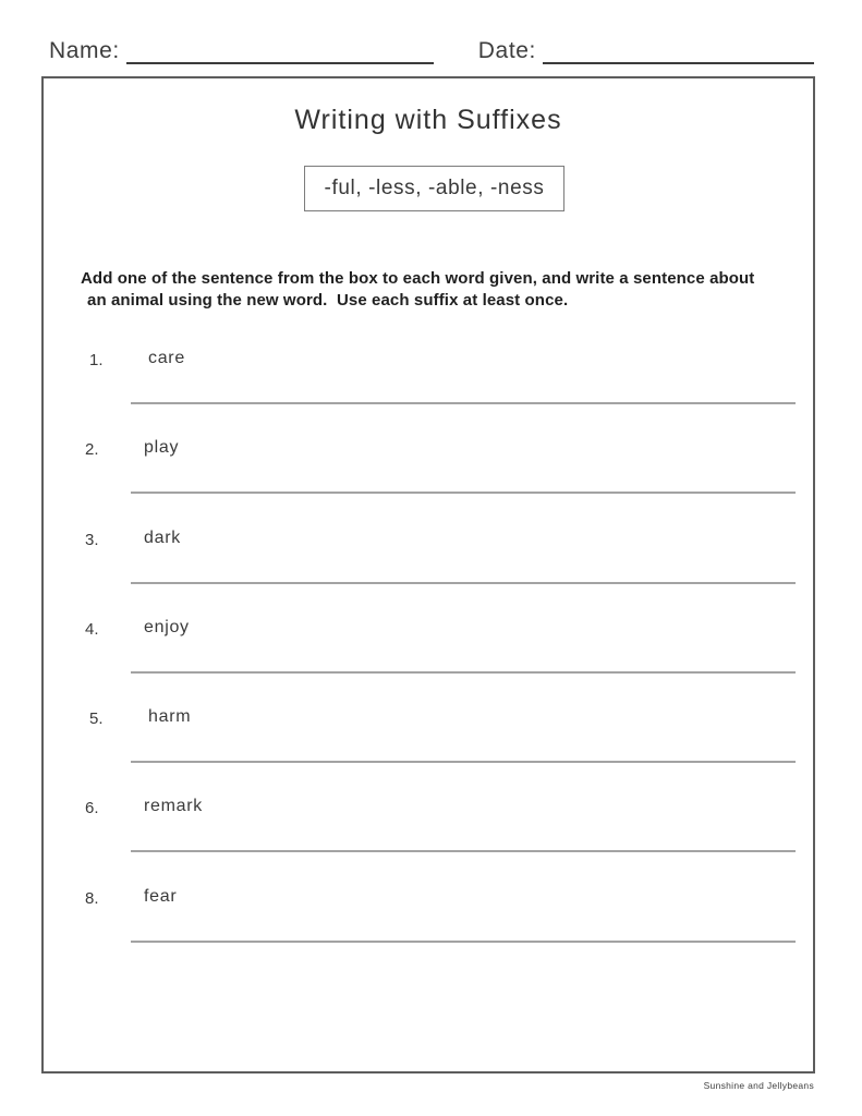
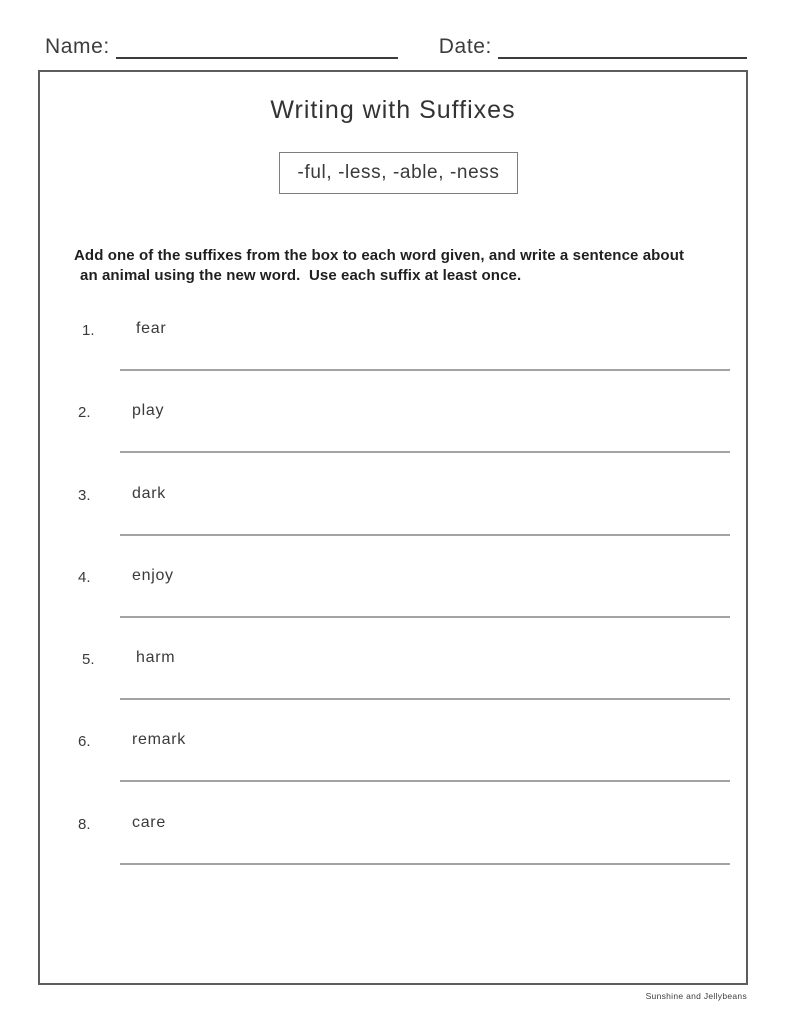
  Name:
  Date:
  Writing with Suffixes
  -ful, -less, -able, -ness
- Add one of the sentence from the box to each word given, and write a sentence about
+ Add one of the suffixes from the box to each word given, and write a sentence about
  an animal using the new word. Use each suffix at least once.
  1.
- care
+ fear
  2.
  play
  3.
  dark
  4.
  enjoy
  5.
  harm
  6.
  remark
  8.
- fear
+ care
  Sunshine and Jellybeans
